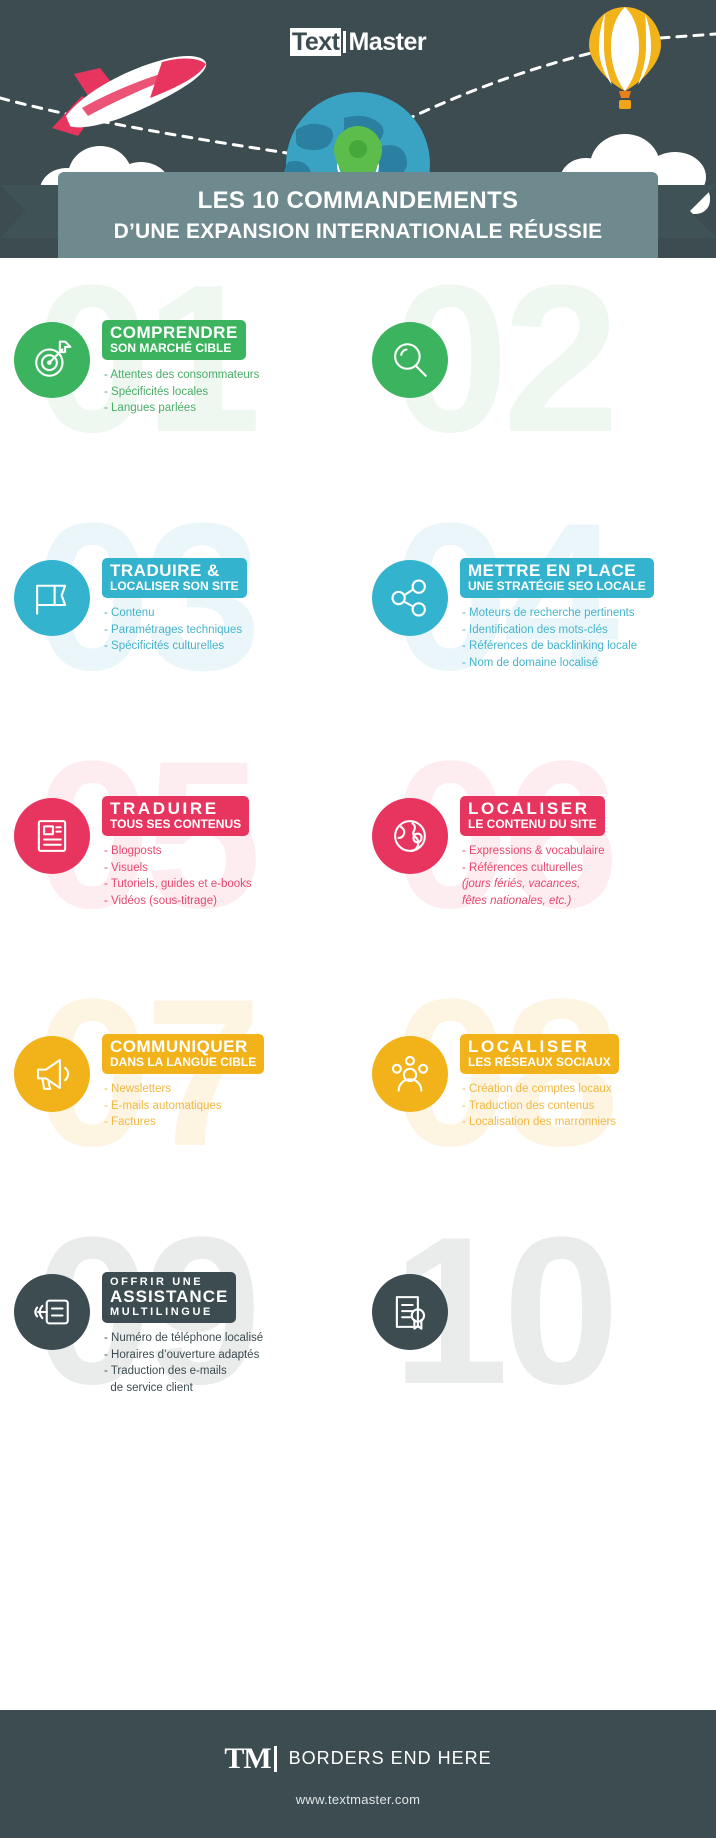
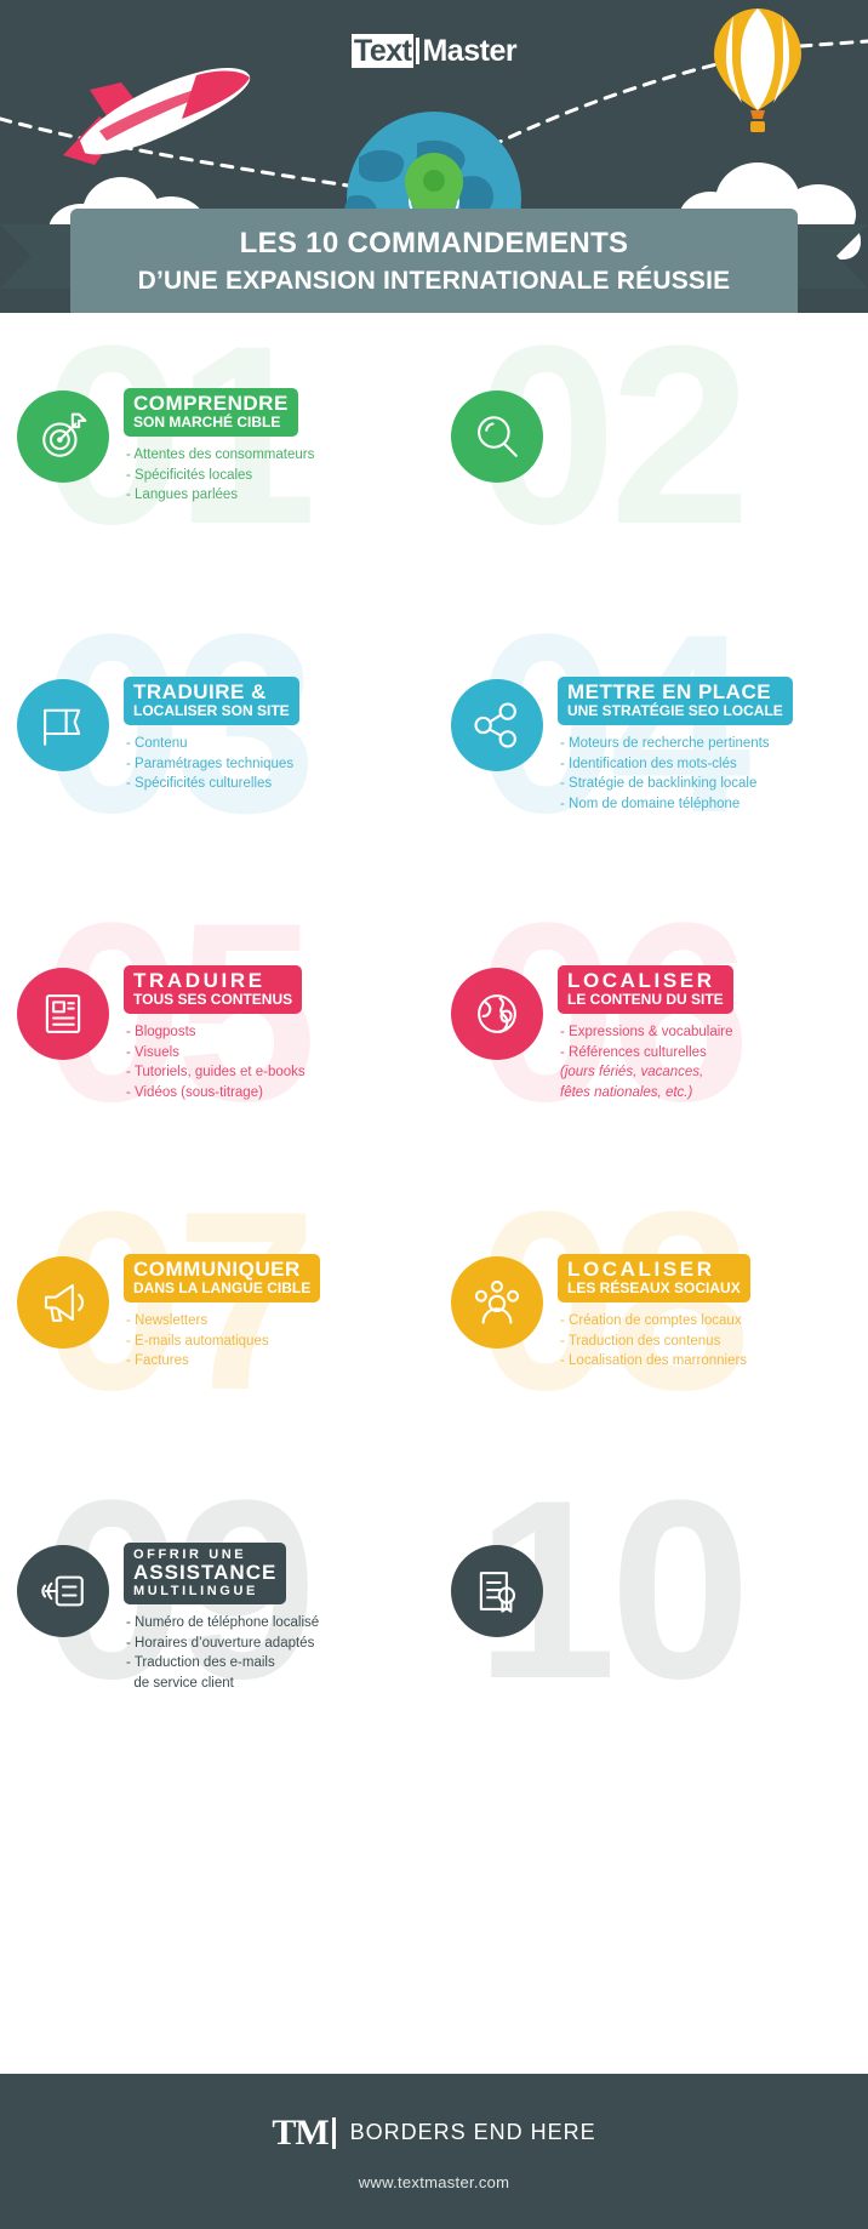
  Text Master
  LES 10 COMMANDEMENTS
  D’UNE EXPANSION INTERNATIONALE RÉUSSIE
  COMPRENDRE
  SON MARCHÉ CIBLE
  - Attentes des consommateurs
  - Spécificités locales
  - Langues parlées
  TRADUIRE &
  LOCALISER SON SITE
  - Contenu
  - Paramétrages techniques
  - Spécificités culturelles
  METTRE EN PLACE
  UNE STRATÉGIE SEO LOCALE
  - Moteurs de recherche pertinents
  - Identification des mots-clés
- - Références de backlinking locale
+ - Stratégie de backlinking locale
- - Nom de domaine localisé
+ - Nom de domaine téléphone
  TRADUIRE
  TOUS SES CONTENUS
  - Blogposts
  - Visuels
  - Tutoriels, guides et e-books
  - Vidéos (sous-titrage)
  LOCALISER
  LE CONTENU DU SITE
  - Expressions & vocabulaire
  - Références culturelles
  (jours fériés, vacances,
  fêtes nationales, etc.)
  COMMUNIQUER
  DANS LA LANGUE CIBLE
  - Newsletters
  - E-mails automatiques
  - Factures
  LOCALISER
  LES RÉSEAUX SOCIAUX
  - Création de comptes locaux
  - Traduction des contenus
  - Localisation des marronniers
  OFFRIR UNE
  ASSISTANCE
  MULTILINGUE
  - Numéro de téléphone localisé
  - Horaires d’ouverture adaptés
  - Traduction des e-mails
  de service client
  TM
  BORDERS END HERE
  www.textmaster.com
